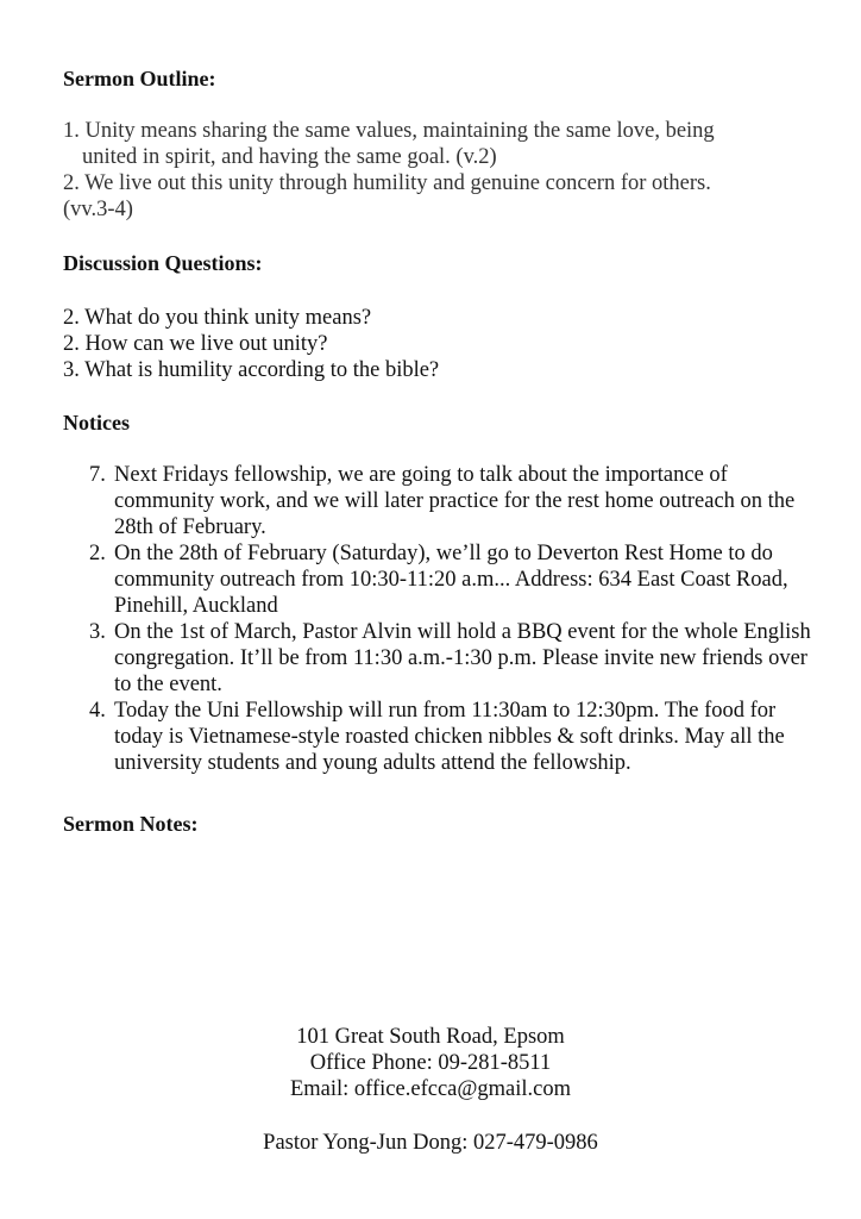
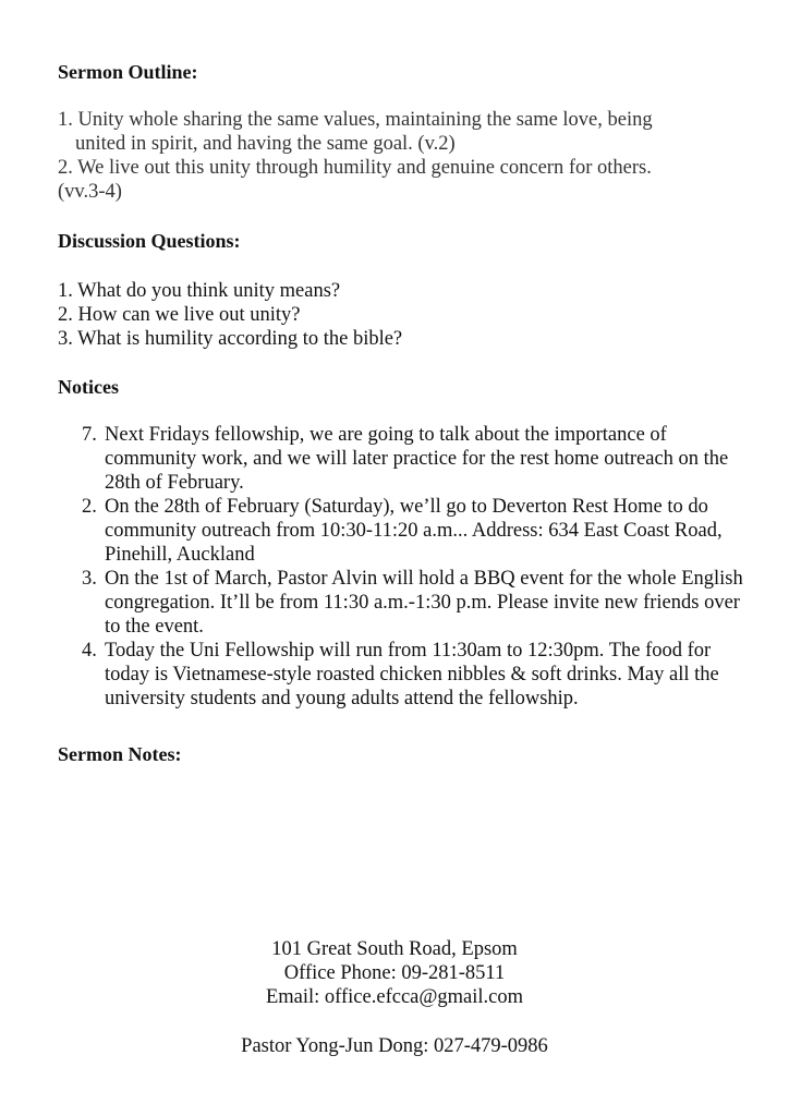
  Sermon Outline:
- 1. Unity means sharing the same values, maintaining the same love, being
+ 1. Unity whole sharing the same values, maintaining the same love, being
  united in spirit, and having the same goal. (v.2)
  2. We live out this unity through humility and genuine concern for others.
  (vv.3-4)
  Discussion Questions:
- 2. What do you think unity means?
+ 1. What do you think unity means?
  2. How can we live out unity?
  3. What is humility according to the bible?
  Notices
  7.
  Next Fridays fellowship, we are going to talk about the importance of community work, and we will later practice for the rest home outreach on the 28th of February.
  2.
  On the 28th of February (Saturday), we’ll go to Deverton Rest Home to do community outreach from 10:30-11:20 a.m... Address: 634 East Coast Road, Pinehill, Auckland
  3.
  On the 1st of March, Pastor Alvin will hold a BBQ event for the whole English congregation. It’ll be from 11:30 a.m.-1:30 p.m. Please invite new friends over to the event.
  4.
  Today the Uni Fellowship will run from 11:30am to 12:30pm. The food for today is Vietnamese-style roasted chicken nibbles & soft drinks. May all the university students and young adults attend the fellowship.
  Sermon Notes:
  101 Great South Road, Epsom
  Office Phone: 09-281-8511
  Email: office.efcca@gmail.com
  Pastor Yong-Jun Dong: 027-479-0986
